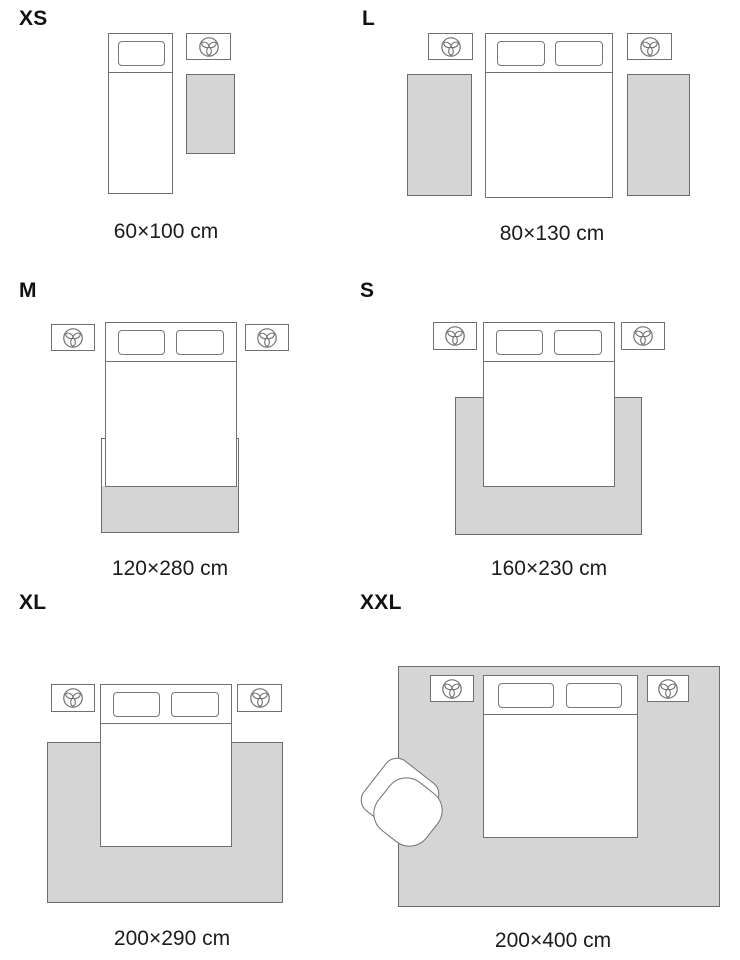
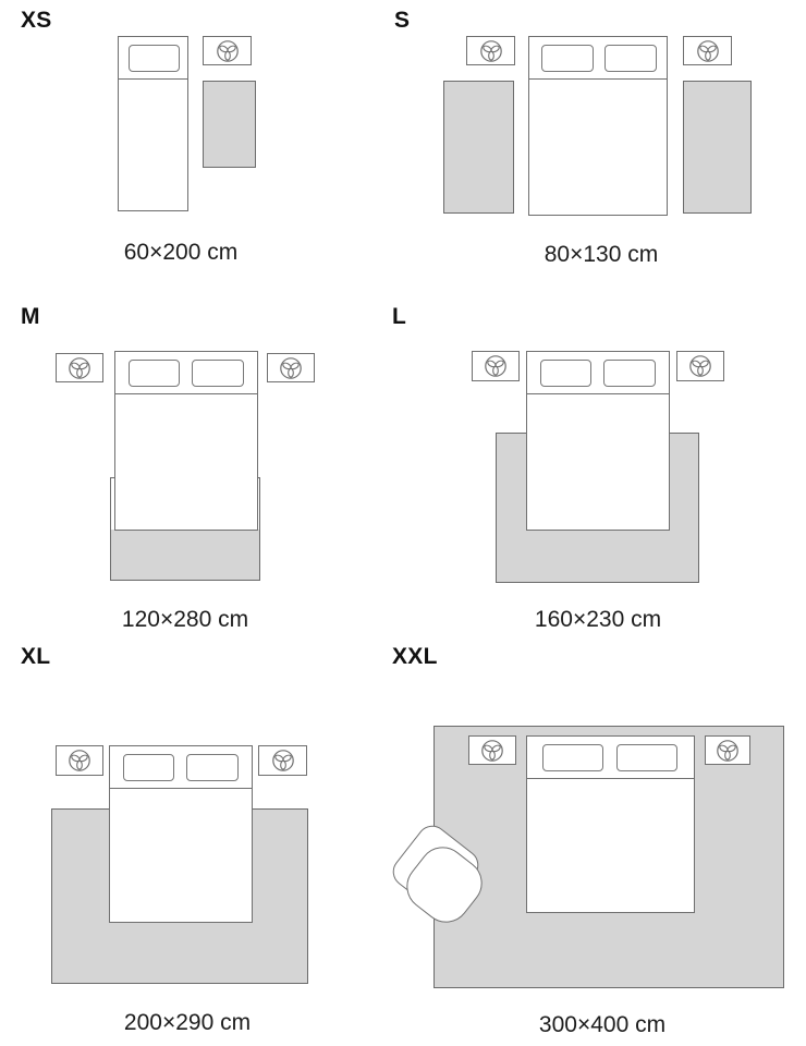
  XS
- 60×100 cm
+ 60×200 cm
- L
+ S
  80×130 cm
  M
  120×280 cm
- S
+ L
  160×230 cm
  XL
  200×290 cm
  XXL
- 200×400 cm
+ 300×400 cm
